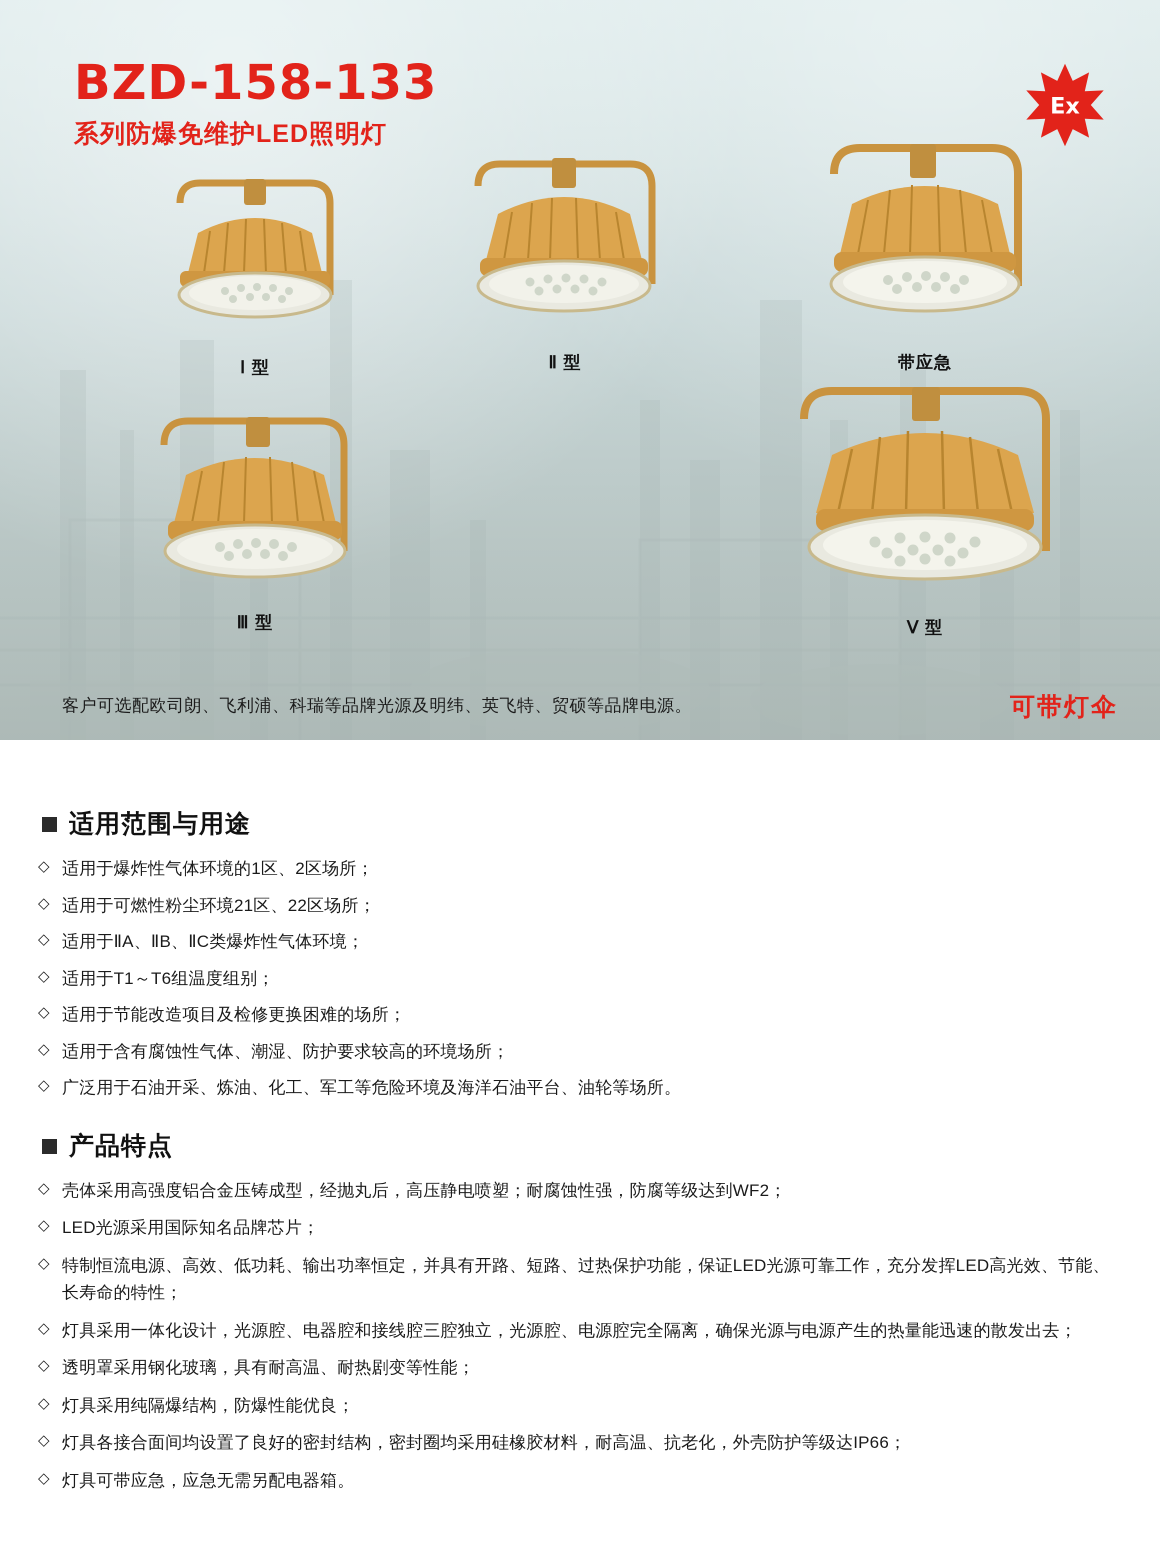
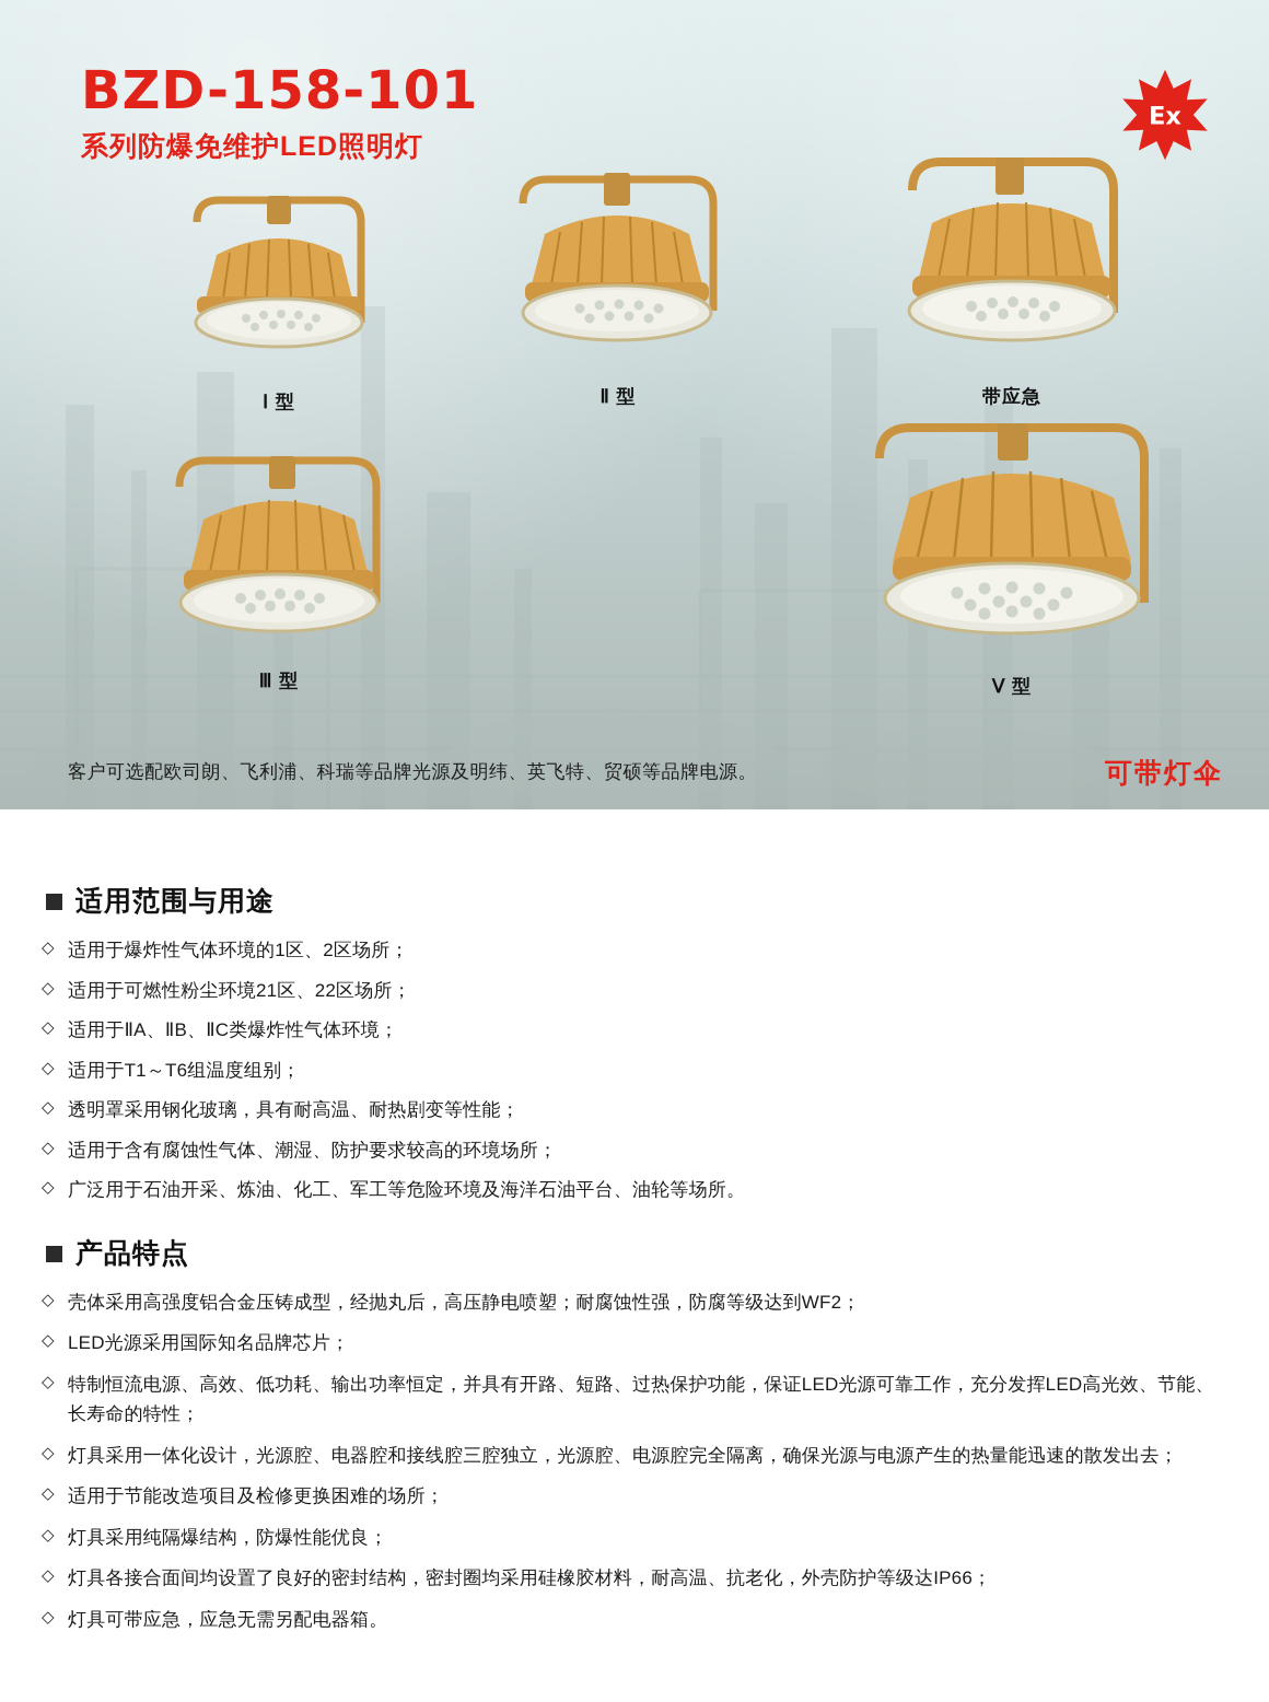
- BZD-158-133
+ BZD-158-101
  系列防爆免维护LED照明灯
  Ex
  Ⅰ 型
  Ⅱ 型
  带应急
  Ⅲ 型
  Ⅴ 型
  客户可选配欧司朗、飞利浦、科瑞等品牌光源及明纬、英飞特、贸硕等品牌电源。
  可带灯伞
  适用范围与用途
  适用于爆炸性气体环境的1区、2区场所；
  适用于可燃性粉尘环境21区、22区场所；
  适用于ⅡA、ⅡB、ⅡC类爆炸性气体环境；
  适用于T1～T6组温度组别；
- 适用于节能改造项目及检修更换困难的场所；
+ 透明罩采用钢化玻璃，具有耐高温、耐热剧变等性能；
  适用于含有腐蚀性气体、潮湿、防护要求较高的环境场所；
  广泛用于石油开采、炼油、化工、军工等危险环境及海洋石油平台、油轮等场所。
  产品特点
  壳体采用高强度铝合金压铸成型，经抛丸后，高压静电喷塑；耐腐蚀性强，防腐等级达到WF2；
  LED光源采用国际知名品牌芯片；
  特制恒流电源、高效、低功耗、输出功率恒定，并具有开路、短路、过热保护功能，保证LED光源可靠工作，充分发挥LED高光效、节能、长寿命的特性；
  灯具采用一体化设计，光源腔、电器腔和接线腔三腔独立，光源腔、电源腔完全隔离，确保光源与电源产生的热量能迅速的散发出去；
- 透明罩采用钢化玻璃，具有耐高温、耐热剧变等性能；
+ 适用于节能改造项目及检修更换困难的场所；
  灯具采用纯隔爆结构，防爆性能优良；
  灯具各接合面间均设置了良好的密封结构，密封圈均采用硅橡胶材料，耐高温、抗老化，外壳防护等级达IP66；
  灯具可带应急，应急无需另配电器箱。
